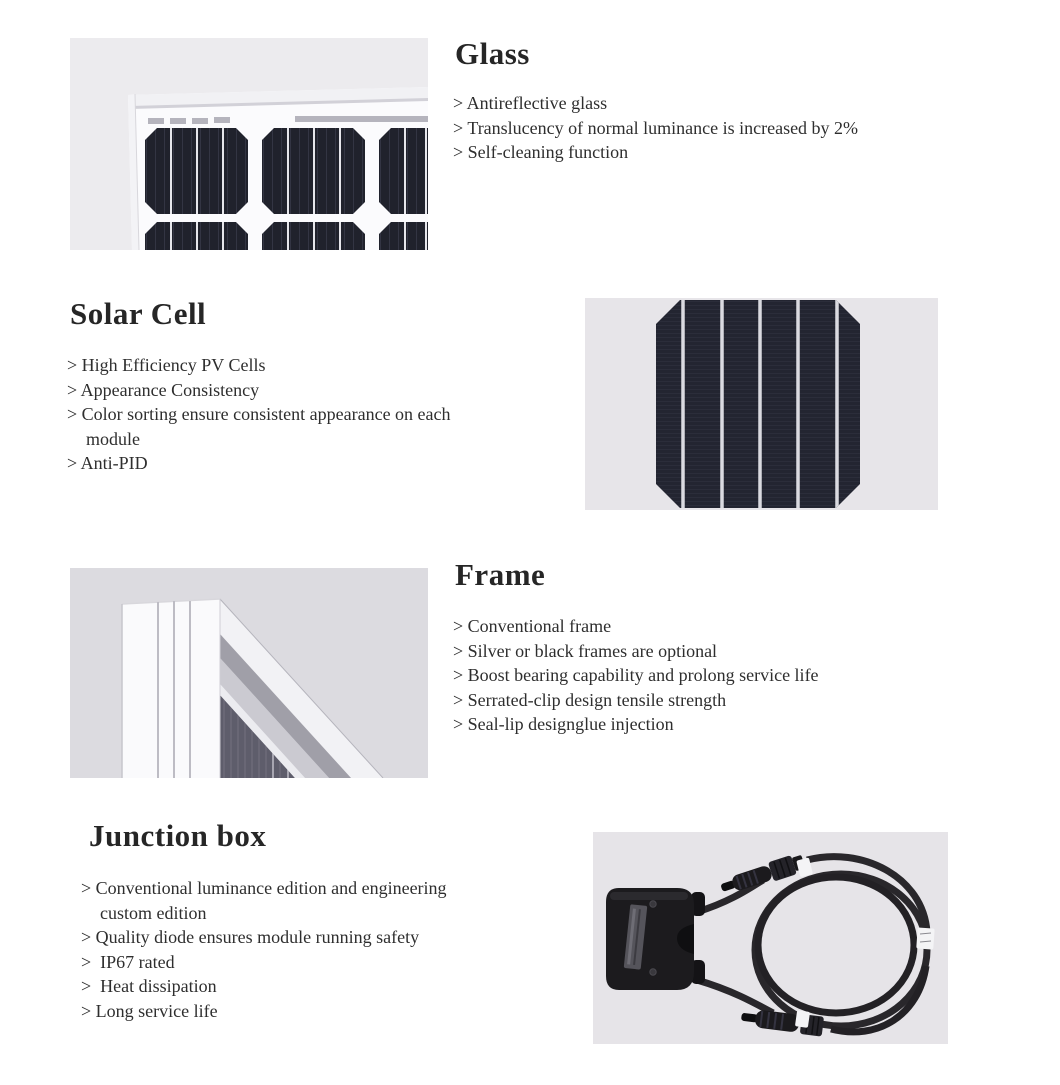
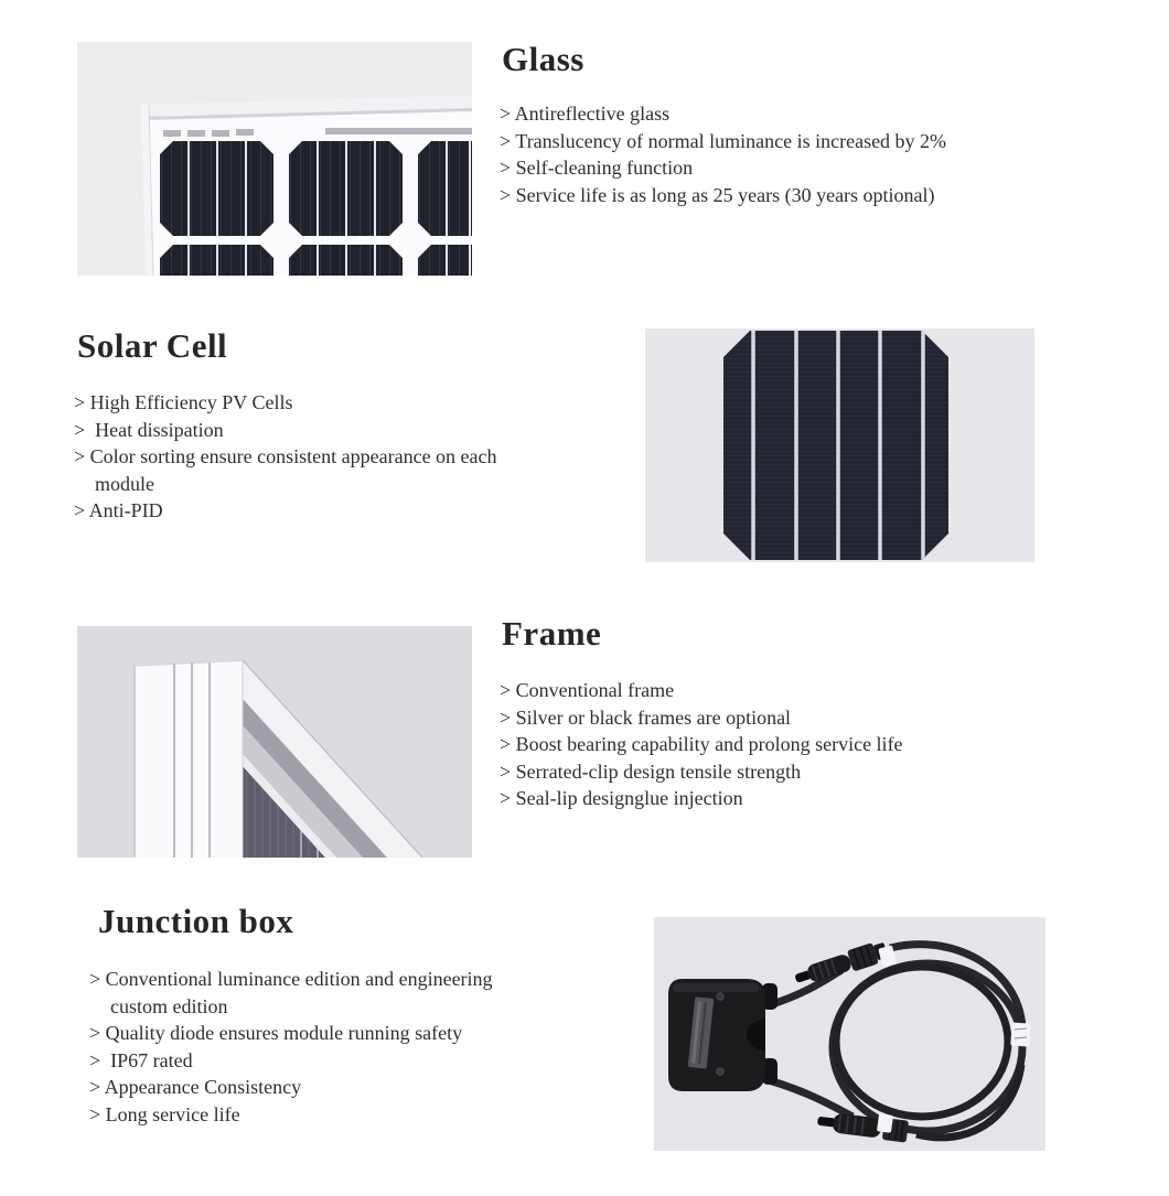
  Glass
  > Antireflective glass
  > Translucency of normal luminance is increased by 2%
  > Self-cleaning function
+ > Service life is as long as 25 years (30 years optional)
  Solar Cell
  > High Efficiency PV Cells
- > Appearance Consistency
+ > Heat dissipation
  > Color sorting ensure consistent appearance on each
  module
  > Anti-PID
  Frame
  > Conventional frame
  > Silver or black frames are optional
  > Boost bearing capability and prolong service life
  > Serrated-clip design tensile strength
  > Seal-lip designglue injection
  Junction box
  > Conventional luminance edition and engineering
  custom edition
  > Quality diode ensures module running safety
  > IP67 rated
- > Heat dissipation
+ > Appearance Consistency
  > Long service life
